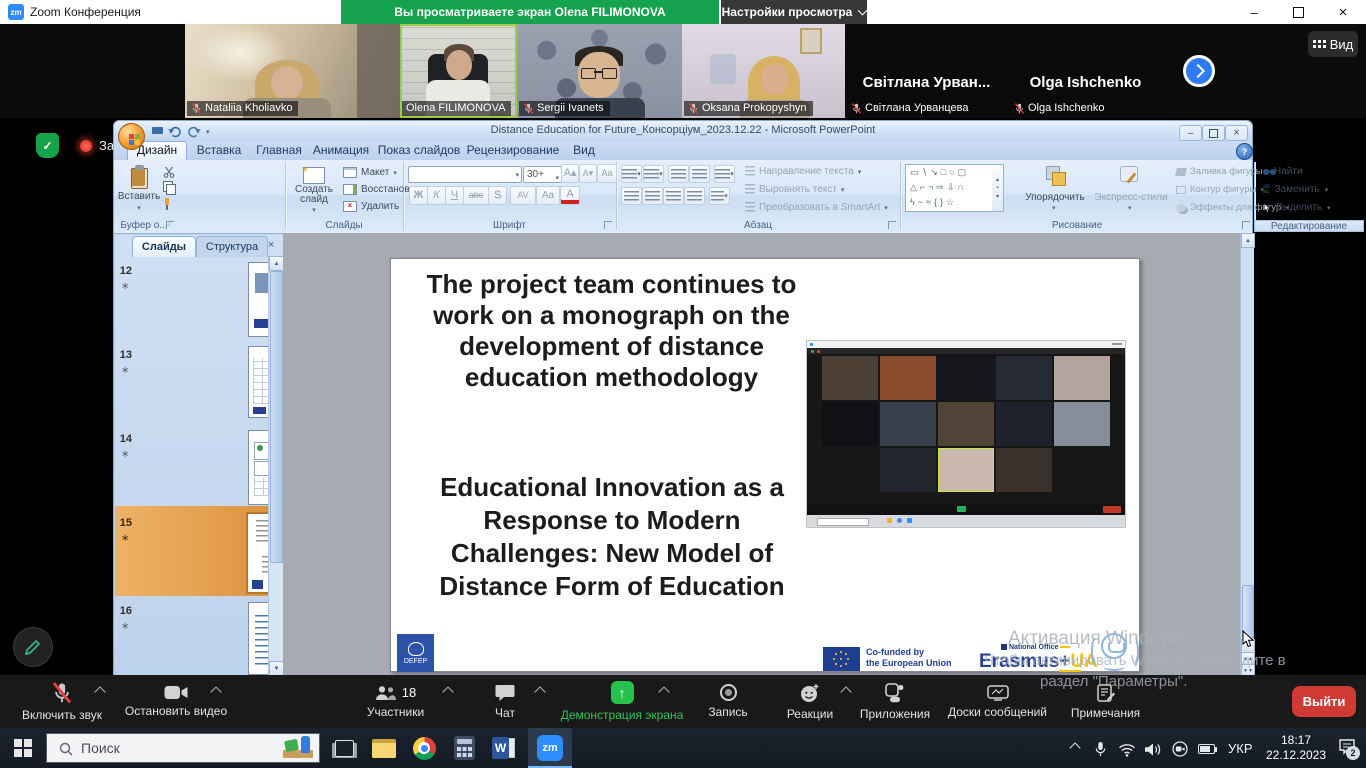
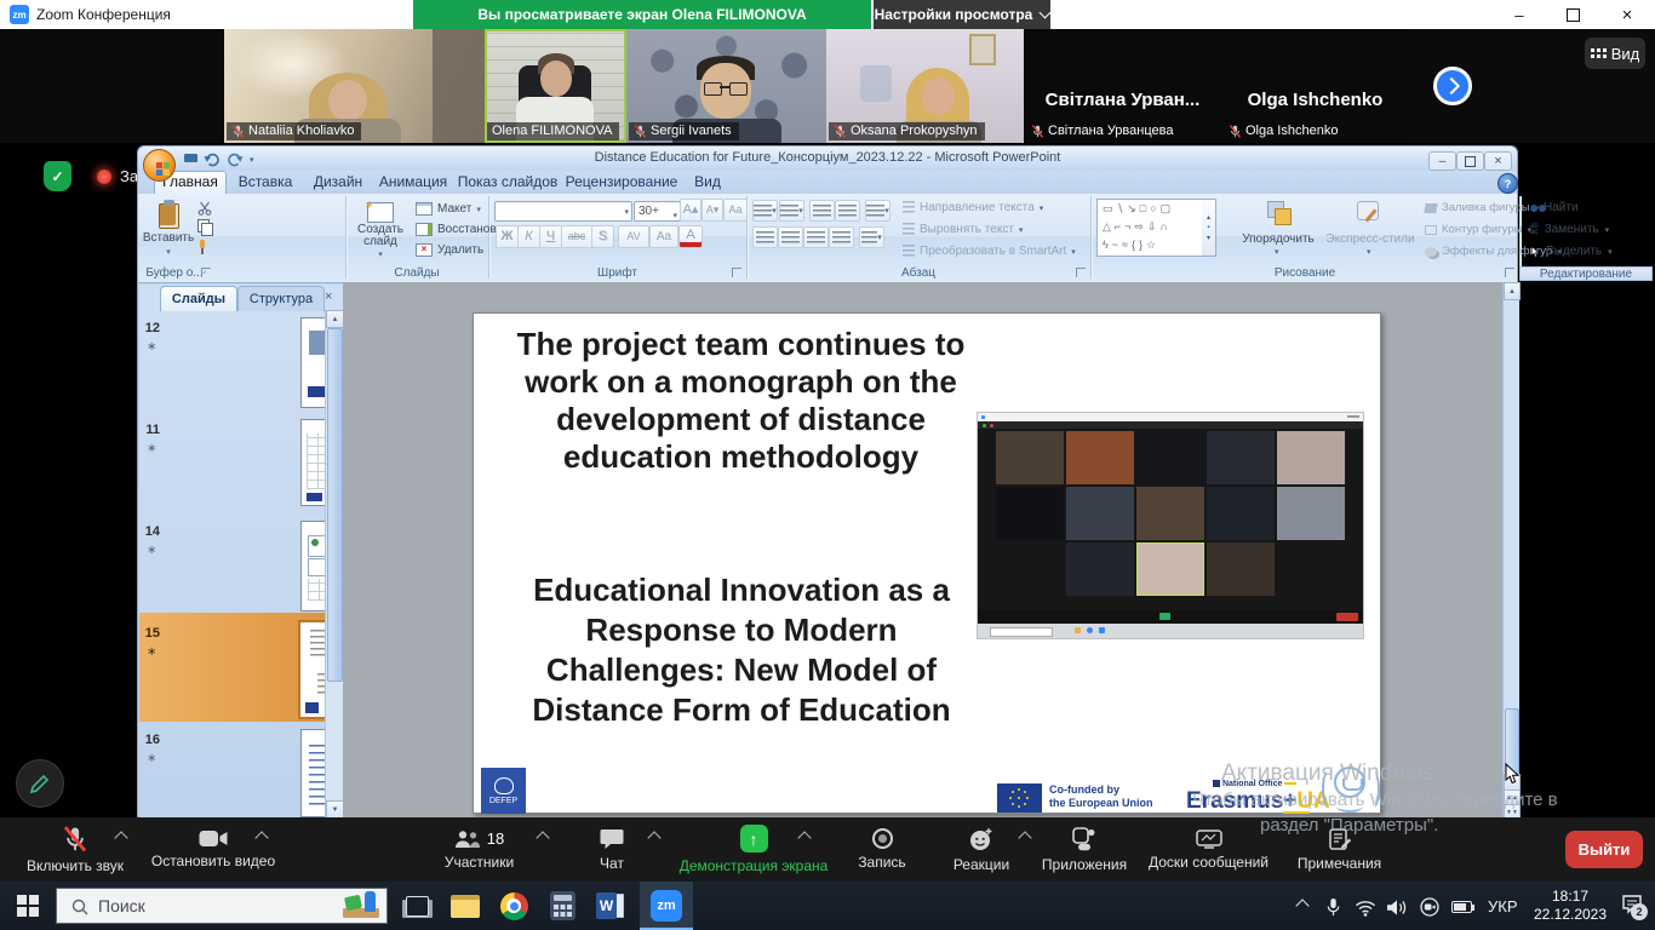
  zm
  Zoom Конференция
  Вы просматриваете экран Olena FILIMONOVA
  Настройки просмотра
  –
  ×
  Nataliia Kholiavko
  Olena FILIMONOVA
  Sergii Ivanets
  Oksana Prokopyshyn
  Світлана Урван...
  Світлана Урванцева
  Olga Ishchenko
  Olga Ishchenko
  Вид
  ✓
  Distance Education for Future_Консорціум_2023.12.22 - Microsoft PowerPoint
  –
  ×
- Дизайн
+ Главная
  Вставка
- Главная
+ Дизайн
  Анимация
  Показ слайдов
  Рецензирование
  Вид
  ?
  Вставить
  Буфер о...
  ∗
  Создать слайд
  Макет
  Восстанов
  ×
  Удалить
  Слайды
  30+
  A▴
  A▾
  Aa
  Ж
  К
  Ч
  abc
  S
  AV
  Aa
  А
  Шрифт
  Направление текста
  Выровнять текст
  Преобразовать в SmartArt
  Абзац
  ▭∖↘□○▢
  △⌐¬⇨⇩∩
  ϟ~≈{}☆
  Упорядочить
  Экспресс-стили
  Заливка фигуры
  Контур фигуры
  Эффекты для фгур
  Рисование
  Найти
  Заменить
  Выделить
  Редактирование
  Слайды
  Структура
  ×
  12
  ∗
- 13
+ 11
  ∗
  14
  ∗
  15
  ∗
  16
  ∗
  The project team continues to work on a monograph on the development of distance education methodology
  Educational Innovation as a Response to Modern Challenges: New Model of Distance Form of Education
  Co-funded by
  the European Union
  Erasmus+UA
  Включить звук
  Остановить видео
  18
  Участники
  Чат
  ↑
  Демонстрация экрана
  Запись
  Реакции
  Приложения
  Доски сообщений
  Примечания
  Выйти
  Поиск
  W
  zm
  УКР
  18:17
  22.12.2023
  2
  Активация Windows
  Чтобы активировать Windows, перейдите в
  раздел "Параметры".
